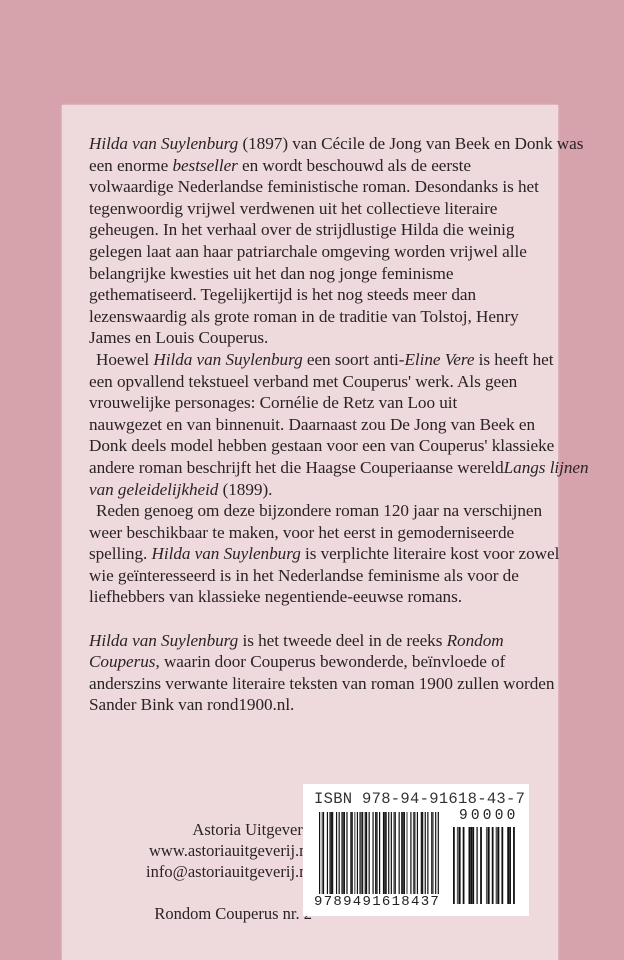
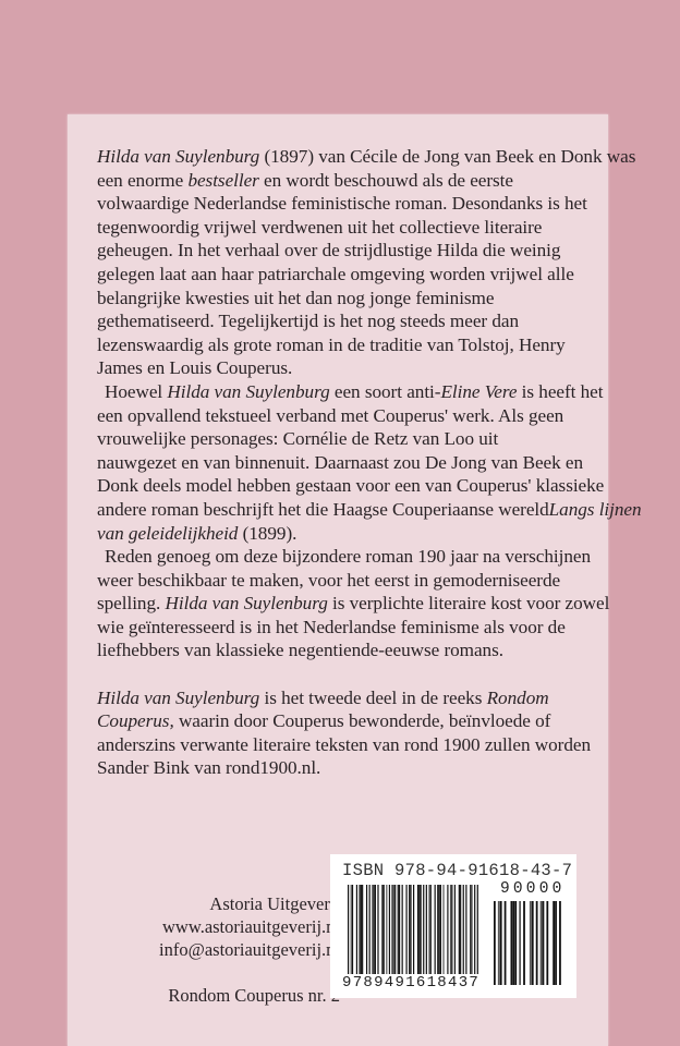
  Hilda van Suylenburg (1897) van Cécile de Jong van Beek en Donk was
  een enorme bestseller en wordt beschouwd als de eerste
  volwaardige Nederlandse feministische roman. Desondanks is het
  tegenwoordig vrijwel verdwenen uit het collectieve literaire
  geheugen. In het verhaal over de strijdlustige Hilda die weinig
  gelegen laat aan haar patriarchale omgeving worden vrijwel alle
  belangrijke kwesties uit het dan nog jonge feminisme
  gethematiseerd. Tegelijkertijd is het nog steeds meer dan
  lezenswaardig als grote roman in de traditie van Tolstoj, Henry
  James en Louis Couperus.
  Hoewel Hilda van Suylenburg een soort anti-Eline Vere is heeft het
  een opvallend tekstueel verband met Couperus' werk. Als geen
  vrouwelijke personages: Cornélie de Retz van Loo uit
  nauwgezet en van binnenuit. Daarnaast zou De Jong van Beek en
  Donk deels model hebben gestaan voor een van Couperus' klassieke
  andere roman beschrijft het die Haagse Couperiaanse wereldLangs lijnen
  van geleidelijkheid (1899).
- Reden genoeg om deze bijzondere roman 120 jaar na verschijnen
+ Reden genoeg om deze bijzondere roman 190 jaar na verschijnen
  weer beschikbaar te maken, voor het eerst in gemoderniseerde
  spelling. Hilda van Suylenburg is verplichte literaire kost voor zowel
  wie geïnteresseerd is in het Nederlandse feminisme als voor de
  liefhebbers van klassieke negentiende-eeuwse romans.
  Hilda van Suylenburg is het tweede deel in de reeks Rondom
  Couperus, waarin door Couperus bewonderde, beïnvloede of
- anderszins verwante literaire teksten van roman 1900 zullen worden
+ anderszins verwante literaire teksten van rond 1900 zullen worden
  Sander Bink van rond1900.nl.
  Astoria Uitgever
  www.astoriauitgeverij.
  info@astoriauitgeverij.
  Rondom Couperus nr.
  ISBN 978-94-91618-43-7
  90000
  9789491618437
